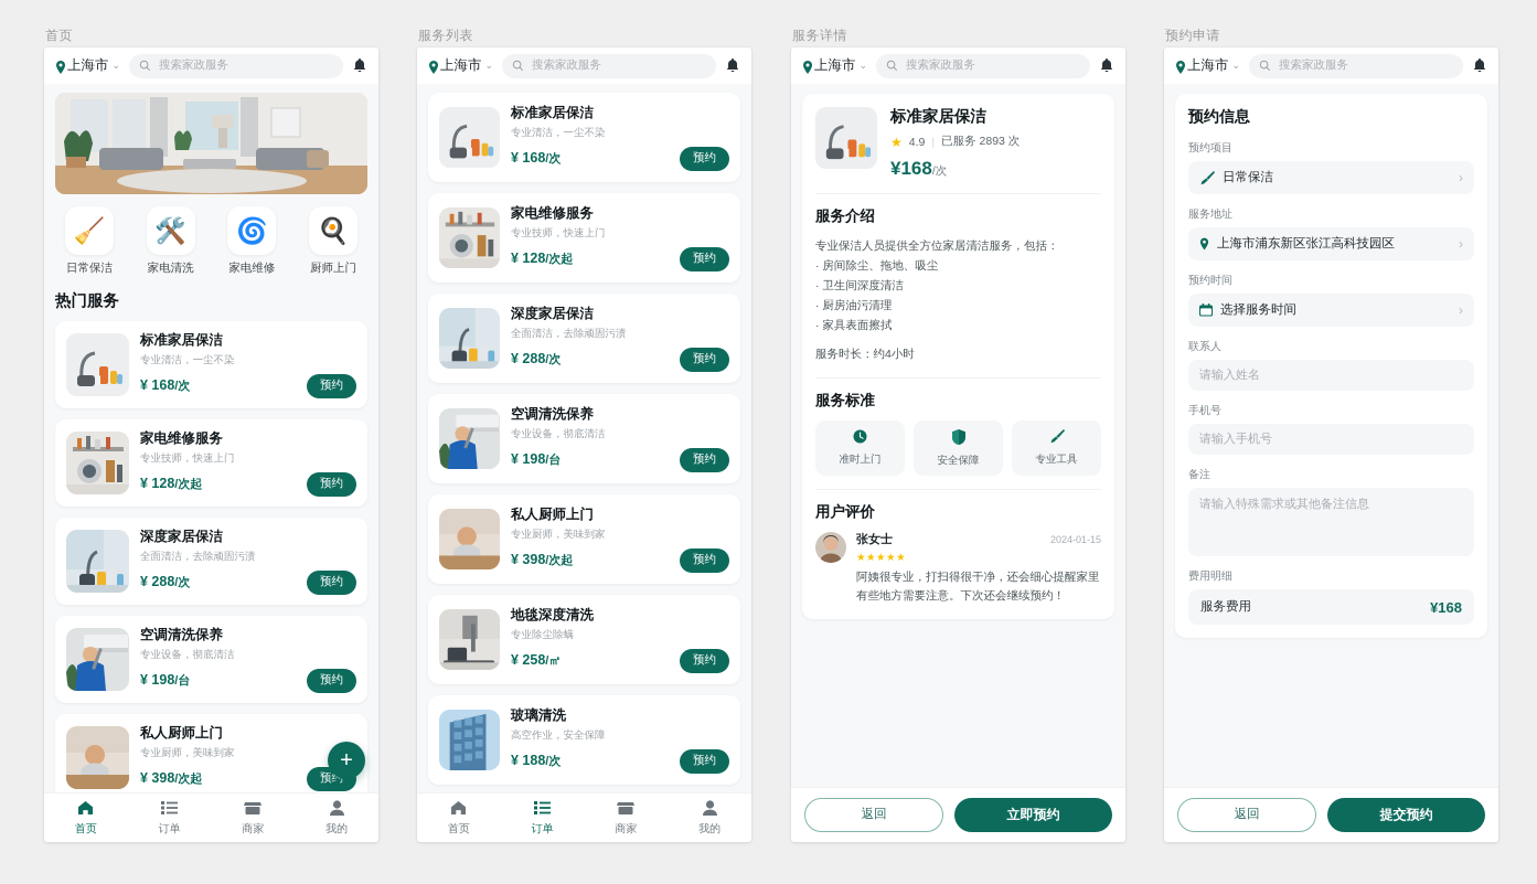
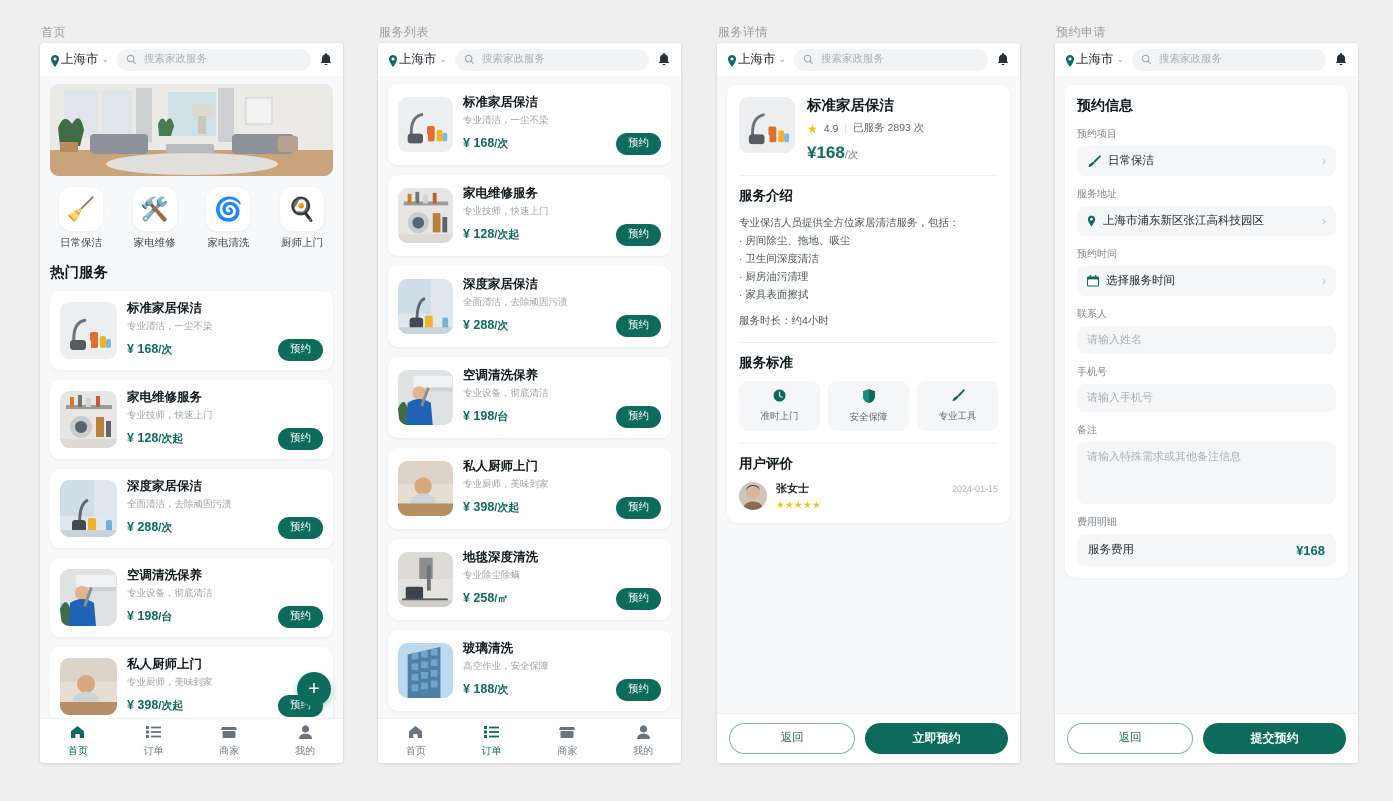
  首页
  上海市
  ⌄
  搜索家政服务
  🧹
  日常保洁
  🛠️
- 家电清洗
+ 家电维修
  🌀
- 家电维修
+ 家电清洗
  🍳
  厨师上门
  热门服务
  标准家居保洁
  专业清洁，一尘不染
  ¥ 168/次
  预约
  家电维修服务
  专业技师，快速上门
  ¥ 128/次起
  预约
  深度家居保洁
  全面清洁，去除顽固污渍
  ¥ 288/次
  预约
  空调清洗保养
  专业设备，彻底清洁
  ¥ 198/台
  预约
  私人厨师上门
  专业厨师，美味到家
  ¥ 398/次起
  预约
  +
  首页
  订单
  商家
  我的
  服务列表
  上海市
  ⌄
  搜索家政服务
  标准家居保洁
  专业清洁，一尘不染
  ¥ 168/次
  预约
  家电维修服务
  专业技师，快速上门
  ¥ 128/次起
  预约
  深度家居保洁
  全面清洁，去除顽固污渍
  ¥ 288/次
  预约
  空调清洗保养
  专业设备，彻底清洁
  ¥ 198/台
  预约
  私人厨师上门
  专业厨师，美味到家
  ¥ 398/次起
  预约
  地毯深度清洗
  专业除尘除螨
  ¥ 258/㎡
  预约
  玻璃清洗
  高空作业，安全保障
  ¥ 188/次
  预约
  首页
  订单
  商家
  我的
  服务详情
  上海市
  ⌄
  搜索家政服务
  标准家居保洁
  ★
  4.9
  |
  已服务 2893 次
  ¥168/次
  服务介绍
  专业保洁人员提供全方位家居清洁服务，包括：
  · 房间除尘、拖地、吸尘
  · 卫生间深度清洁
  · 厨房油污清理
  · 家具表面擦拭
  服务时长：约4小时
  服务标准
  准时上门
  安全保障
  专业工具
  用户评价
  张女士
  2024-01-15
  ★★★★★
- 阿姨很专业，打扫得很干净，还会细心提醒家里有些地方需要注意。下次还会继续预约！
  返回
  立即预约
  预约申请
  上海市
  ⌄
  搜索家政服务
  预约信息
  预约项目
  日常保洁
  ›
  服务地址
  上海市浦东新区张江高科技园区
  ›
  预约时间
  选择服务时间
  ›
  联系人
  请输入姓名
  手机号
  请输入手机号
  备注
  请输入特殊需求或其他备注信息
  费用明细
  服务费用
  ¥168
  返回
  提交预约
